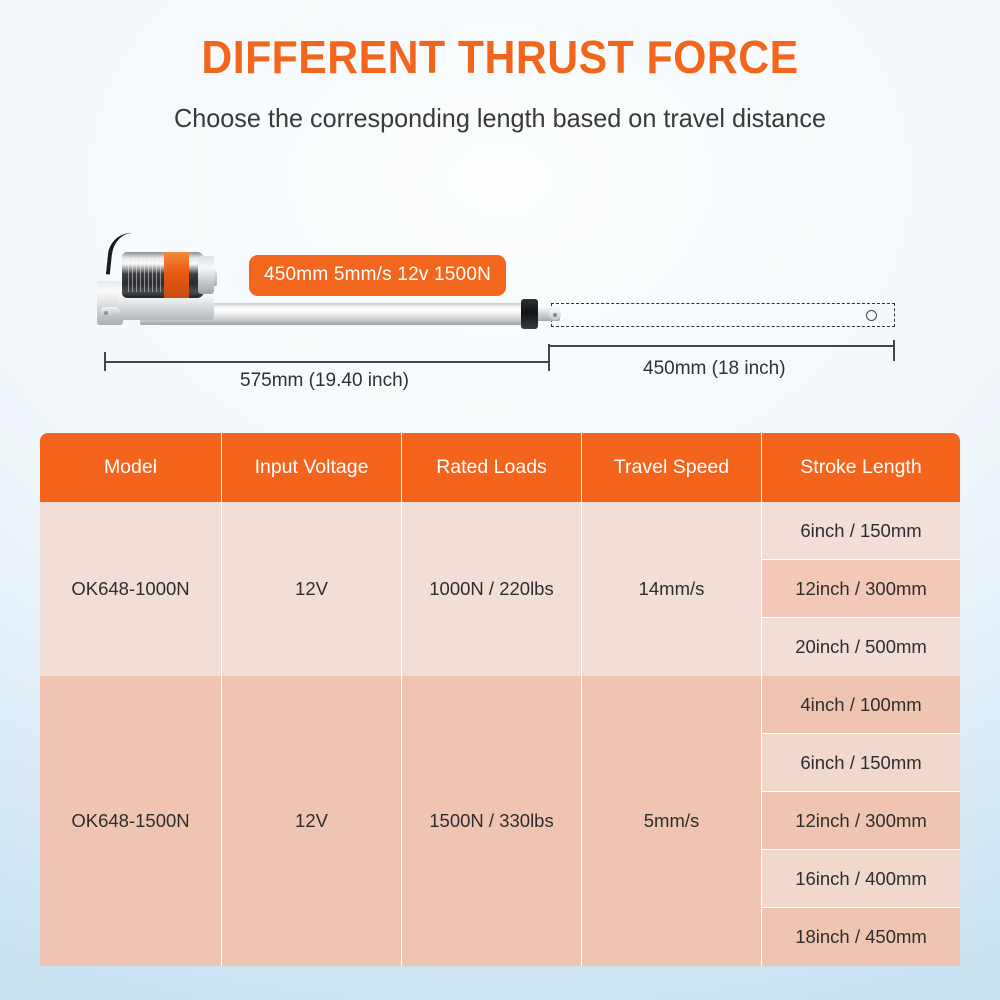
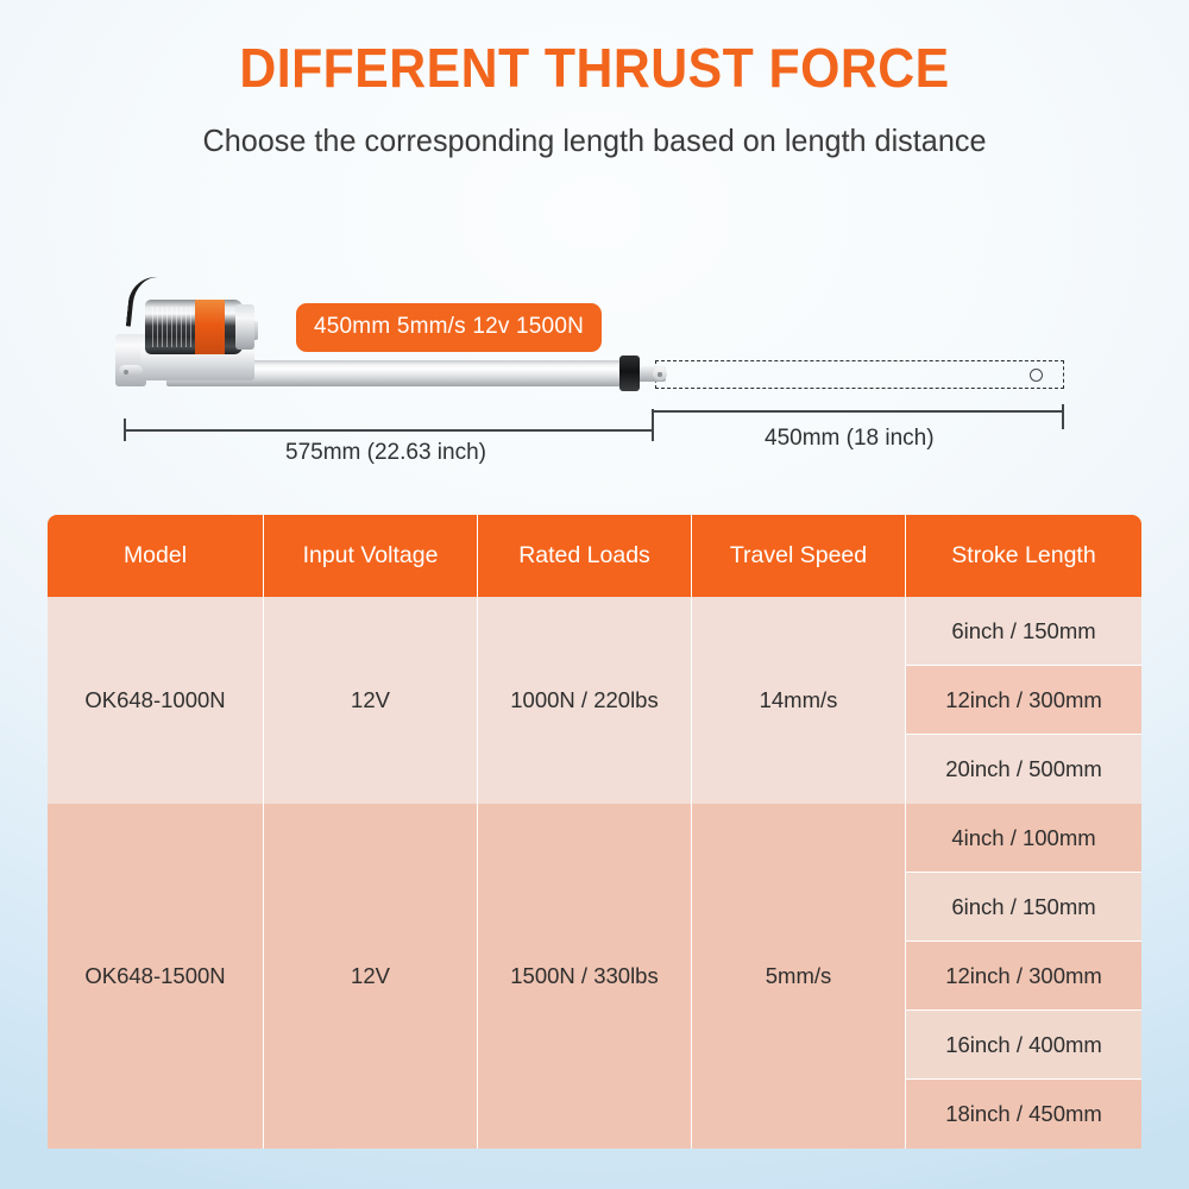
  DIFFERENT THRUST FORCE
- Choose the corresponding length based on travel distance
+ Choose the corresponding length based on length distance
  450mm 5mm/s 12v 1500N
- 575mm (19.40 inch)
+ 575mm (22.63 inch)
  450mm (18 inch)
  Model	Input Voltage	Rated Loads	Travel Speed	Stroke Length
  OK648-1000N	12V	1000N / 220lbs	14mm/s	6inch / 150mm
  12inch / 300mm
  20inch / 500mm
  OK648-1500N	12V	1500N / 330lbs	5mm/s	4inch / 100mm
  6inch / 150mm
  12inch / 300mm
  16inch / 400mm
  18inch / 450mm
